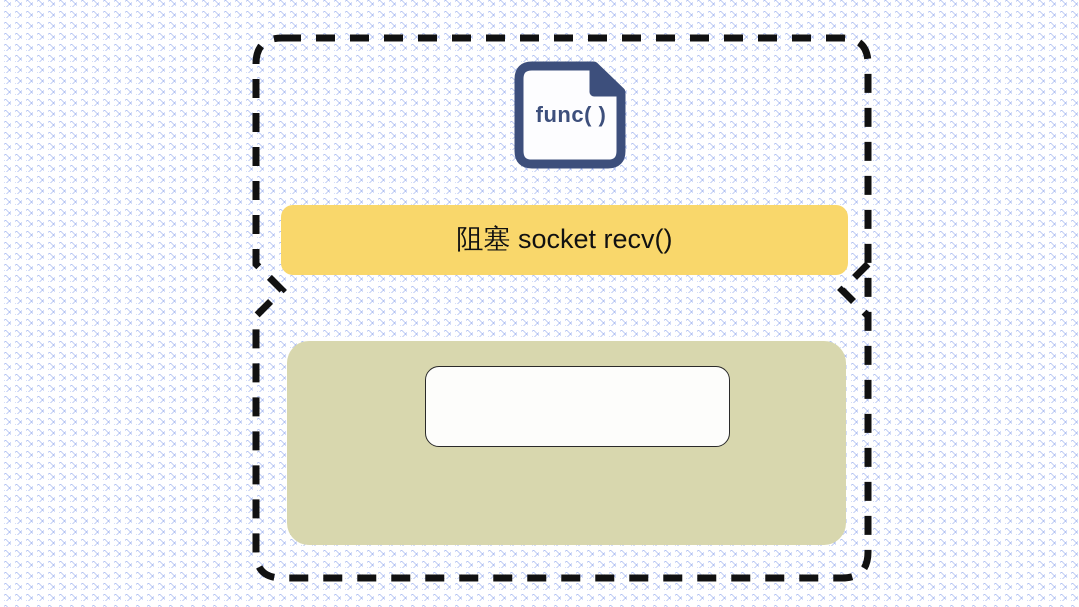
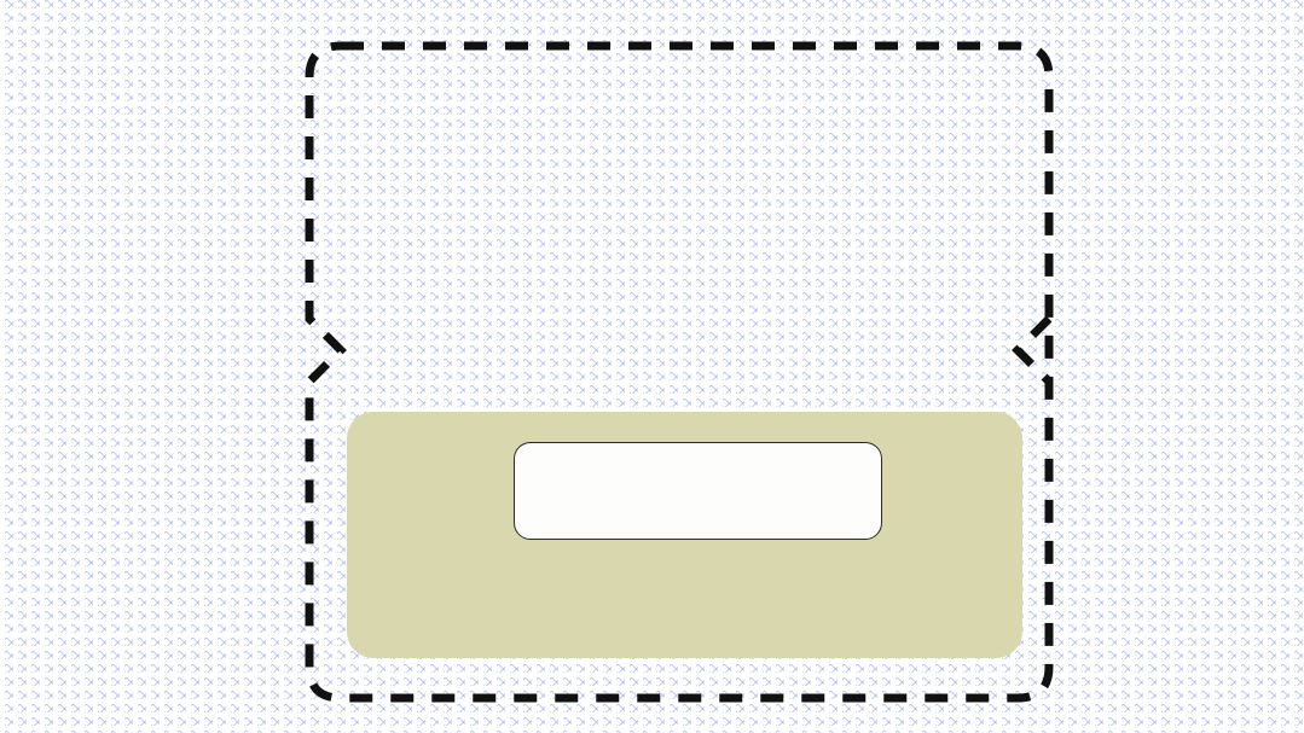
- func( )
- 阻塞 socket recv()
